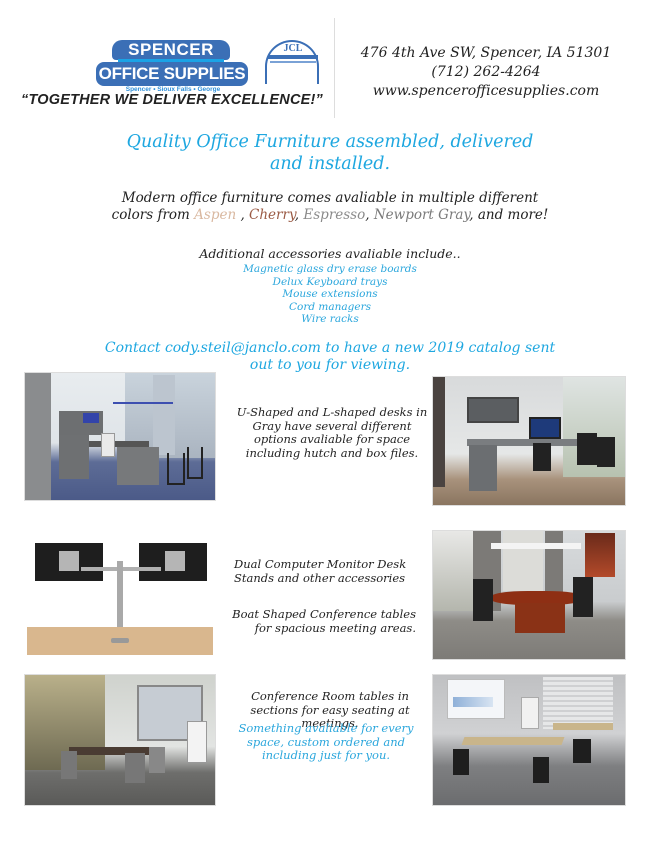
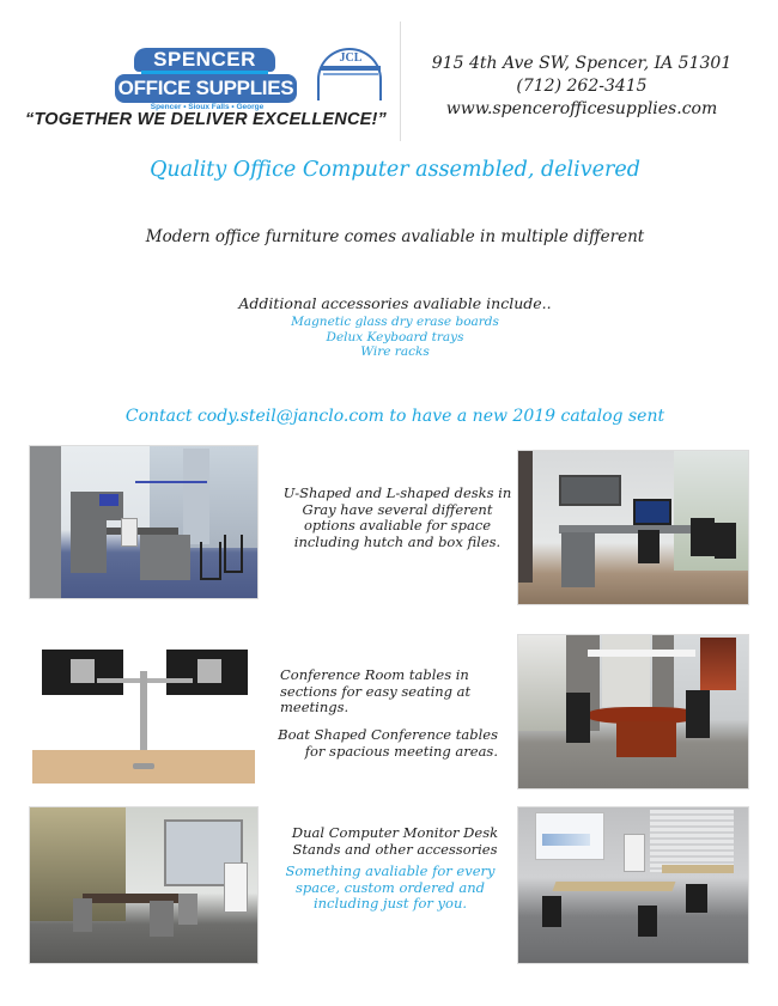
  SPENCER
  OFFICE SUPPLIES
  JCL
  “TOGETHER WE DELIVER EXCELLENCE!”
- 476 4th Ave SW, Spencer, IA 51301
+ 915 4th Ave SW, Spencer, IA 51301
- (712) 262-4264
+ (712) 262-3415
  www.spencerofficesupplies.com
- Quality Office Furniture assembled, delivered
+ Quality Office Computer assembled, delivered
- and installed.
  Modern office furniture comes avaliable in multiple different
- colors from Aspen , Cherry, Espresso, Newport Gray, and more!
  Additional accessories avaliable include..
  Magnetic glass dry erase boards
  Delux Keyboard trays
- Mouse extensions
- Cord managers
  Wire racks
  Contact cody.steil@janclo.com to have a new 2019 catalog sent
- out to you for viewing.
  U-Shaped and L-shaped desks in Gray have several different options avaliable for space including hutch and box files.
- Dual Computer Monitor Desk Stands and other accessories
+ Conference Room tables in sections for easy seating at meetings.
  Boat Shaped Conference tables for spacious meeting areas.
- Conference Room tables in sections for easy seating at meetings.
+ Dual Computer Monitor Desk Stands and other accessories
  Something avaliable for every space, custom ordered and including just for you.
